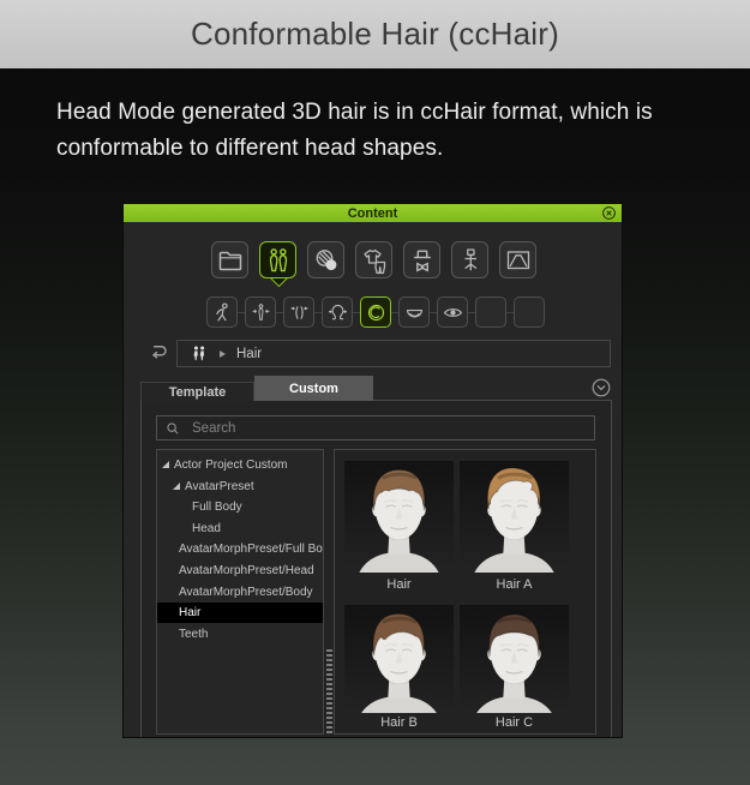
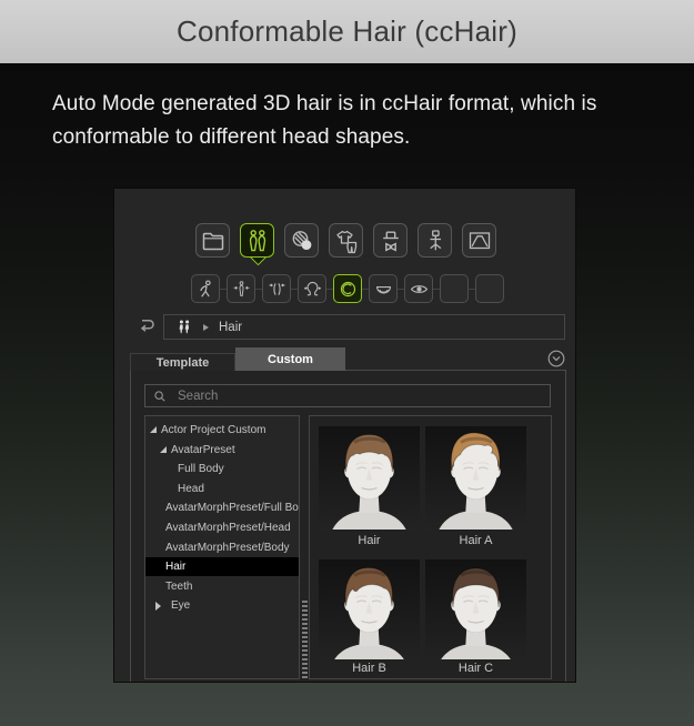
  Conformable Hair (ccHair)
- Head Mode generated 3D hair is in ccHair format, which is conformable to different head shapes.
+ Auto Mode generated 3D hair is in ccHair format, which is conformable to different head shapes.
- Content
  Hair
  Template
  Custom
  Search
  Actor Project Custom
  AvatarPreset
  Full Body
  Head
  AvatarMorphPreset/Full Bo
  AvatarMorphPreset/Head
  AvatarMorphPreset/Body
  Hair
  Teeth
+ Eye
  Hair
  Hair A
  Hair B
  Hair C
